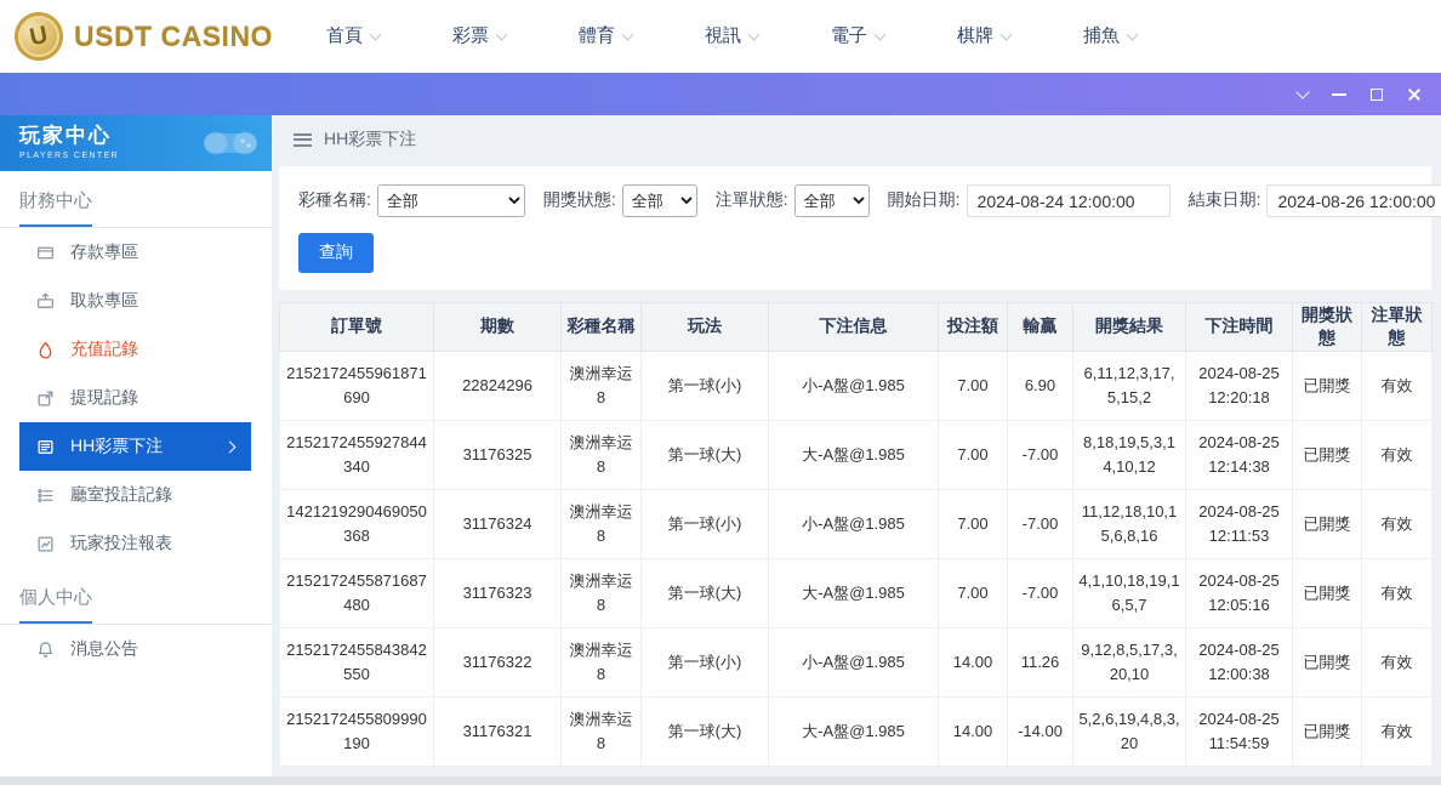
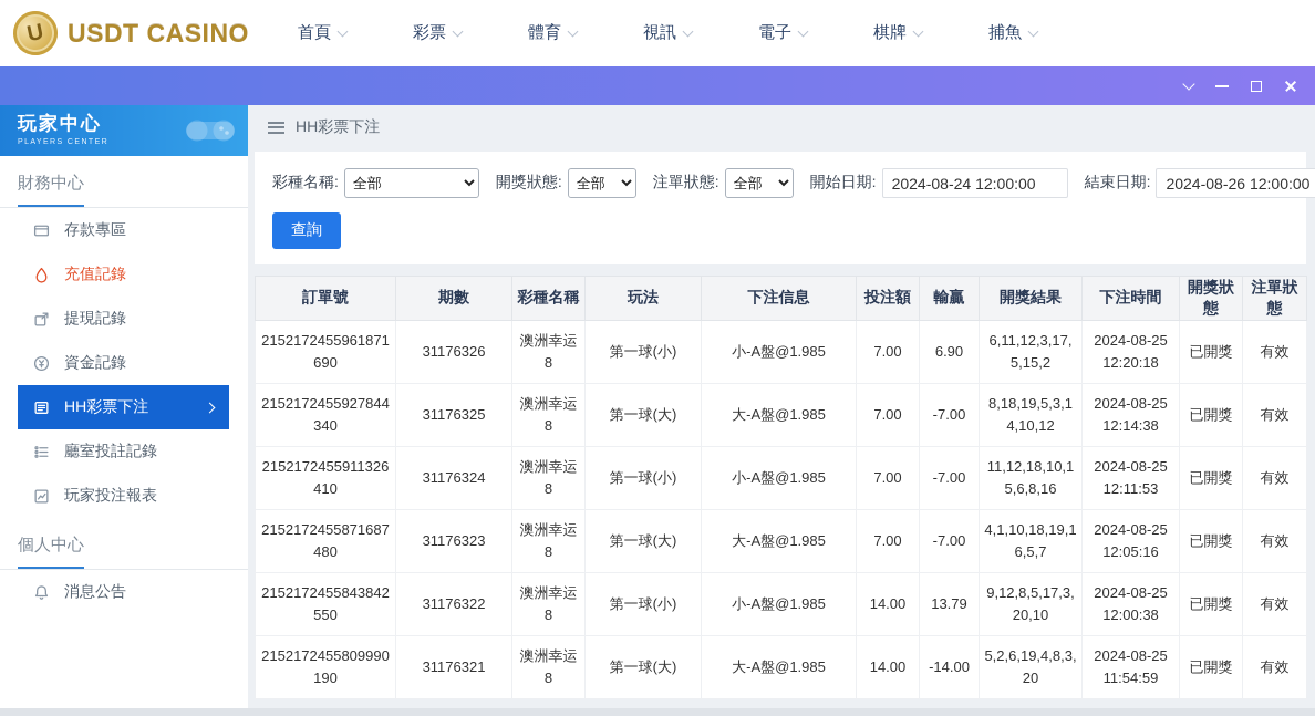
  USDT CASINO
  首頁
  彩票
  體育
  視訊
  電子
  棋牌
  捕魚
  玩家中心
  財務中心
  存款專區
- 取款專區
  充值記錄
  提現記錄
+ 資金記錄
  HH彩票下注
  廳室投註記錄
  玩家投注報表
  個人中心
  消息公告
  HH彩票下注
  彩種名稱:
  全部
  開獎狀態:
  全部
  注單狀態:
  全部
  開始日期:
  2024-08-24 12:00:00
  結束日期:
  2024-08-26 12:00:00
  查詢
  訂單號	期數	彩種名稱	玩法	下注信息	投注額	輸贏	開獎結果	下注時間	開獎狀態	注單狀態
- 2152172455961871690	22824296	澳洲幸运8	第一球(小)	小-A盤@1.985	7.00	6.90	6,11,12,3,17,5,15,2	2024-08-25 12:20:18	已開獎	有效
+ 2152172455961871690	31176326	澳洲幸运8	第一球(小)	小-A盤@1.985	7.00	6.90	6,11,12,3,17,5,15,2	2024-08-25 12:20:18	已開獎	有效
  2152172455927844340	31176325	澳洲幸运8	第一球(大)	大-A盤@1.985	7.00	-7.00	8,18,19,5,3,14,10,12	2024-08-25 12:14:38	已開獎	有效
- 1421219290469050368	31176324	澳洲幸运8	第一球(小)	小-A盤@1.985	7.00	-7.00	11,12,18,10,15,6,8,16	2024-08-25 12:11:53	已開獎	有效
+ 2152172455911326410	31176324	澳洲幸运8	第一球(小)	小-A盤@1.985	7.00	-7.00	11,12,18,10,15,6,8,16	2024-08-25 12:11:53	已開獎	有效
  2152172455871687480	31176323	澳洲幸运8	第一球(大)	大-A盤@1.985	7.00	-7.00	4,1,10,18,19,16,5,7	2024-08-25 12:05:16	已開獎	有效
- 2152172455843842550	31176322	澳洲幸运8	第一球(小)	小-A盤@1.985	14.00	11.26	9,12,8,5,17,3,20,10	2024-08-25 12:00:38	已開獎	有效
+ 2152172455843842550	31176322	澳洲幸运8	第一球(小)	小-A盤@1.985	14.00	13.79	9,12,8,5,17,3,20,10	2024-08-25 12:00:38	已開獎	有效
  2152172455809990190	31176321	澳洲幸运8	第一球(大)	大-A盤@1.985	14.00	-14.00	5,2,6,19,4,8,3,20	2024-08-25 11:54:59	已開獎	有效
